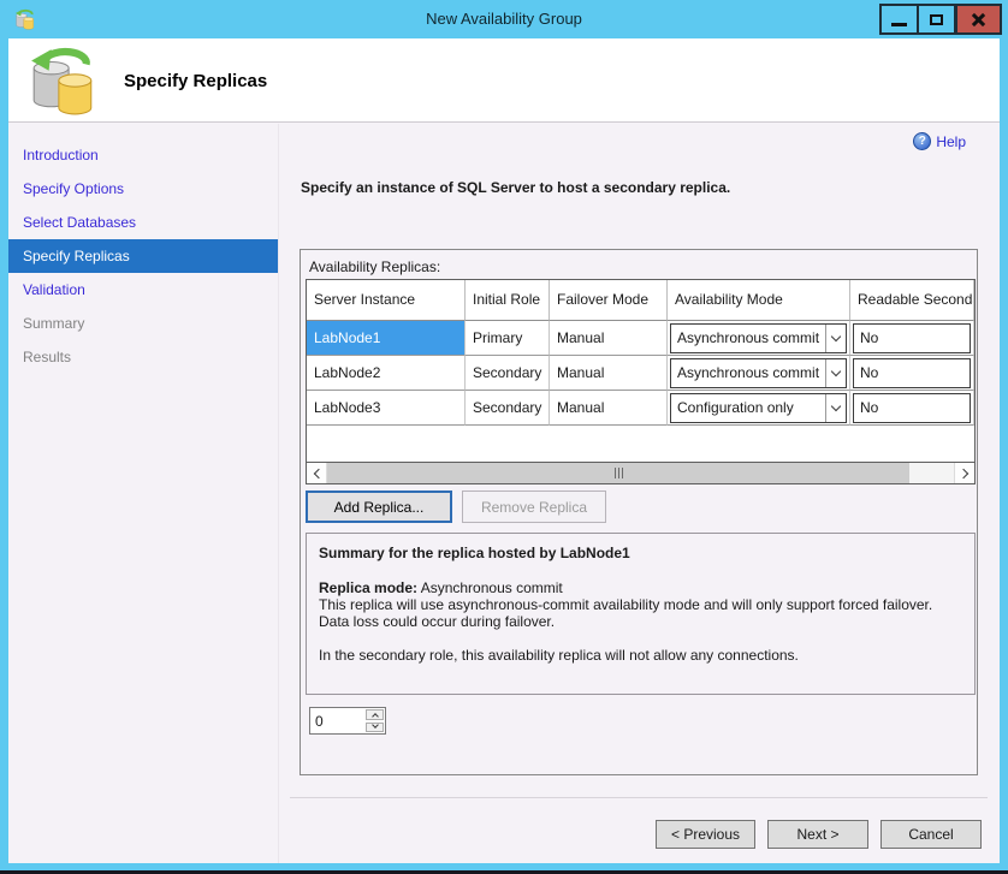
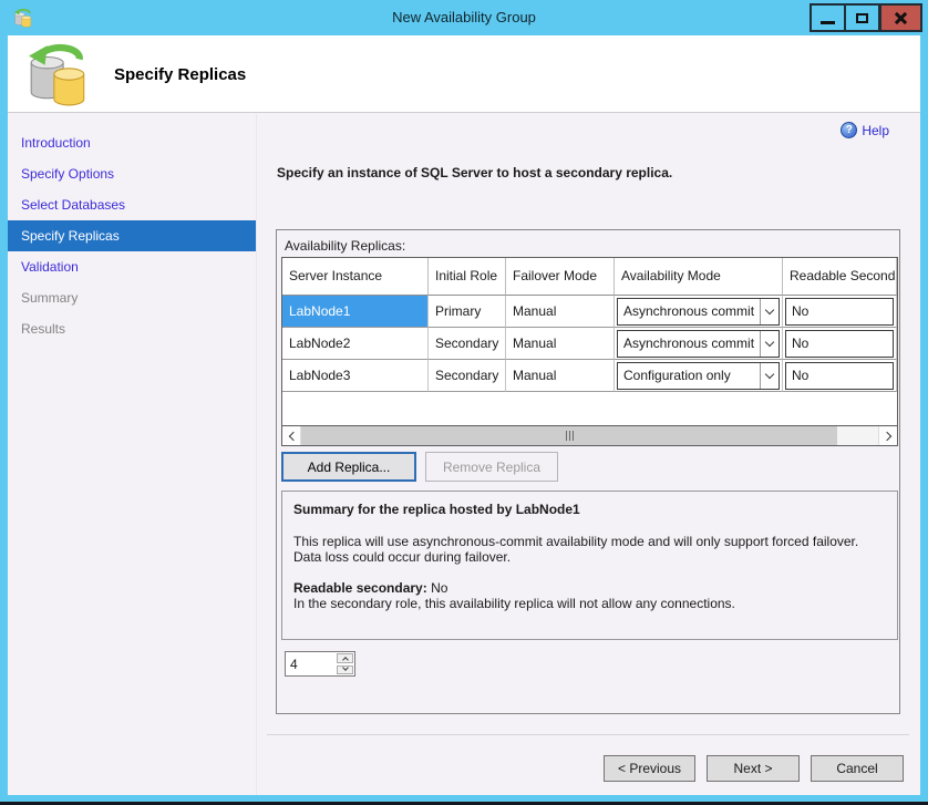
  New Availability Group
  Specify Replicas
  Introduction
  Specify Options
  Select Databases
  Specify Replicas
  Validation
  Summary
  Results
  ?
  Help
  Specify an instance of SQL Server to host a secondary replica.
  Availability Replicas:
  Server Instance
  Initial Role
  Failover Mode
  Availability Mode
  Readable Second
  LabNode1
  Primary
  Manual
  Asynchronous commit
  No
  LabNode2
  Secondary
  Manual
  Asynchronous commit
  No
  LabNode3
  Secondary
  Manual
  Configuration only
  No
  Add Replica...
  Remove Replica
  Summary for the replica hosted by LabNode1
- Replica mode: Asynchronous commit
  This replica will use asynchronous-commit availability mode and will only support forced failover. Data loss could occur during failover.
+ Readable secondary: No
  In the secondary role, this availability replica will not allow any connections.
- 0
+ 4
  < Previous
  Next >
  Cancel
